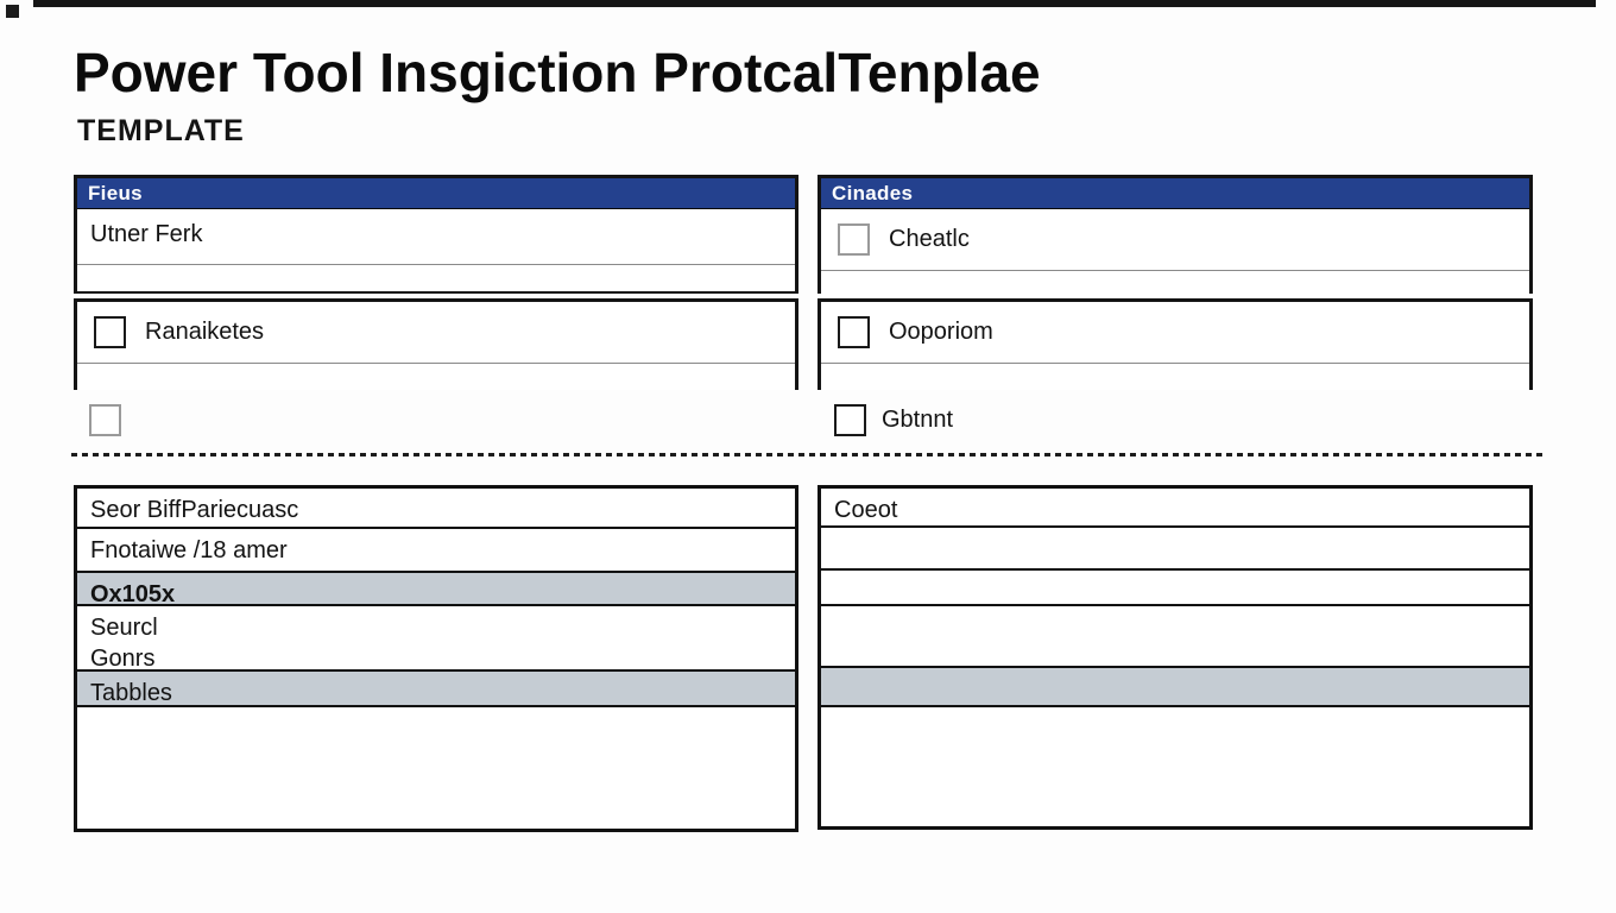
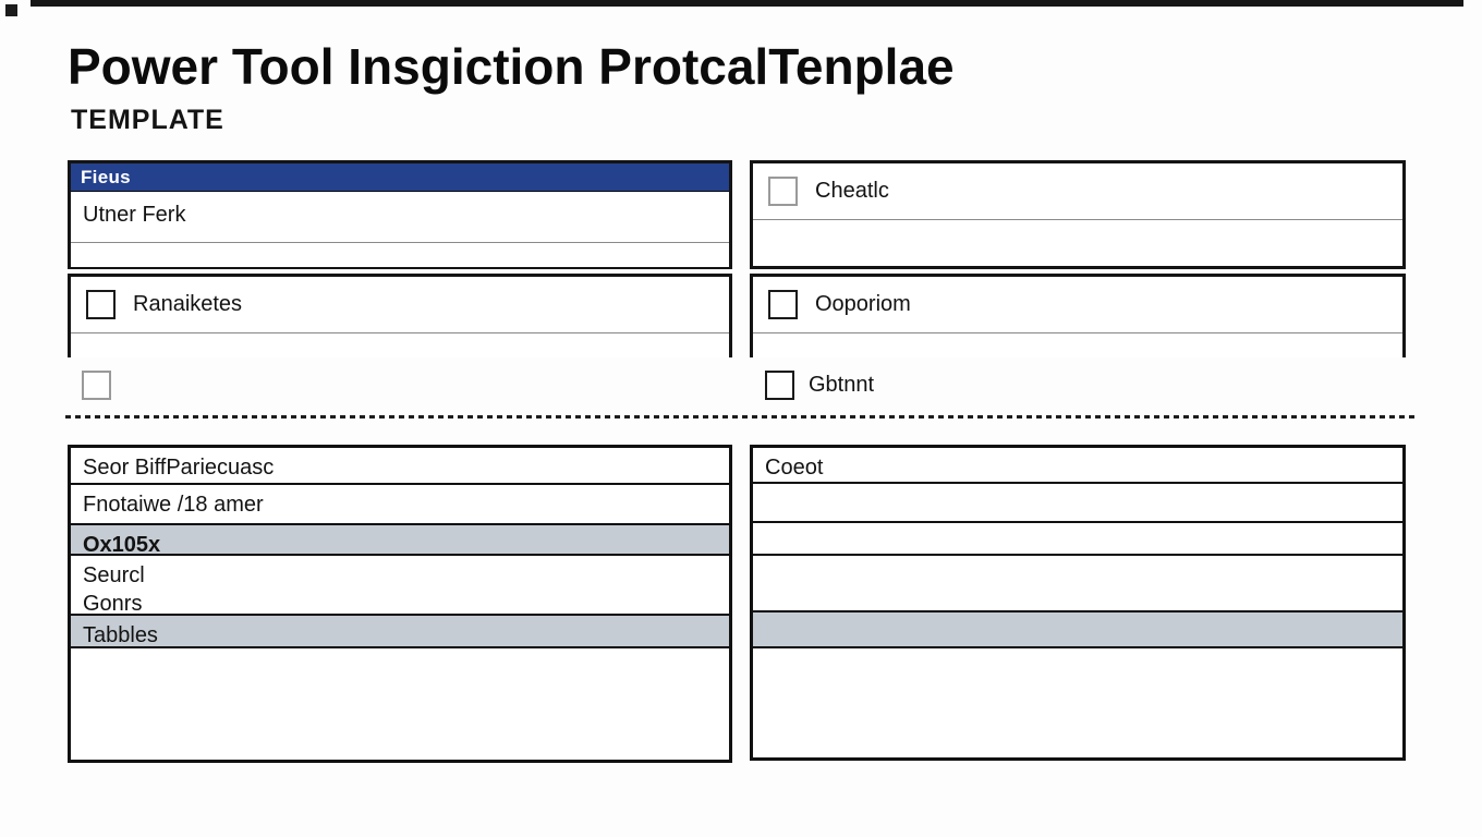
  Power Tool Insgiction ProtcalTenplae
  TEMPLATE
  Fieus
  Utner Ferk
  Ranaiketes
- Cinades
  Cheatlc
  Ooporiom
  Gbtnnt
  Seor BiffPariecuasc
  Fnotaiwe /18 amer
  Ox105x
  Seurcl
  Gonrs
  Tabbles
  Coeot
